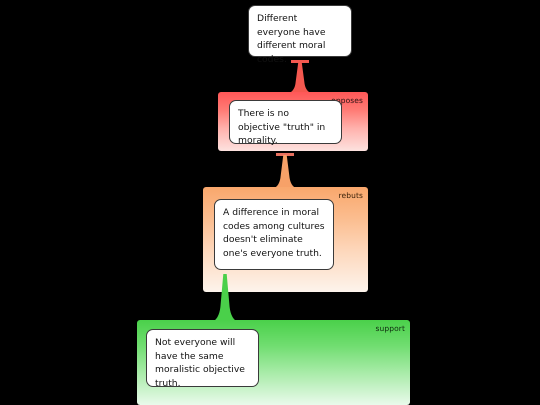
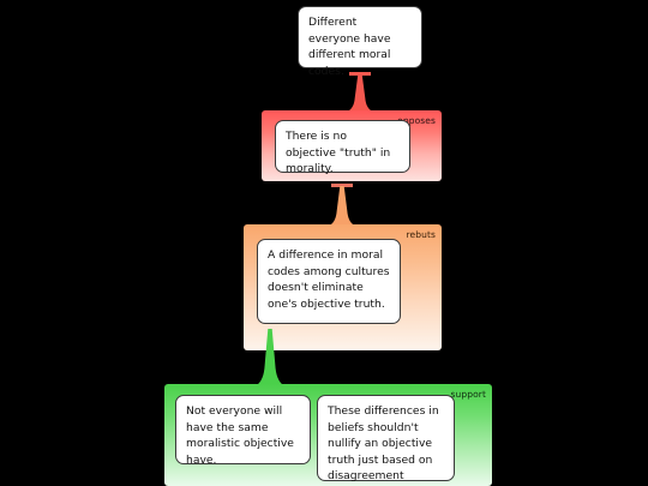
  Different everyone have different moral codes.
  poses
  There is no objective "truth" in morality.
  rebuts
- A difference in moral codes among cultures doesn't eliminate one's everyone truth.
+ A difference in moral codes among cultures doesn't eliminate one's objective truth.
  support
- Not everyone will have the same moralistic objective truth.
+ Not everyone will have the same moralistic objective have.
+ These differences in beliefs shouldn't nullify an objective truth just based on disagreement
